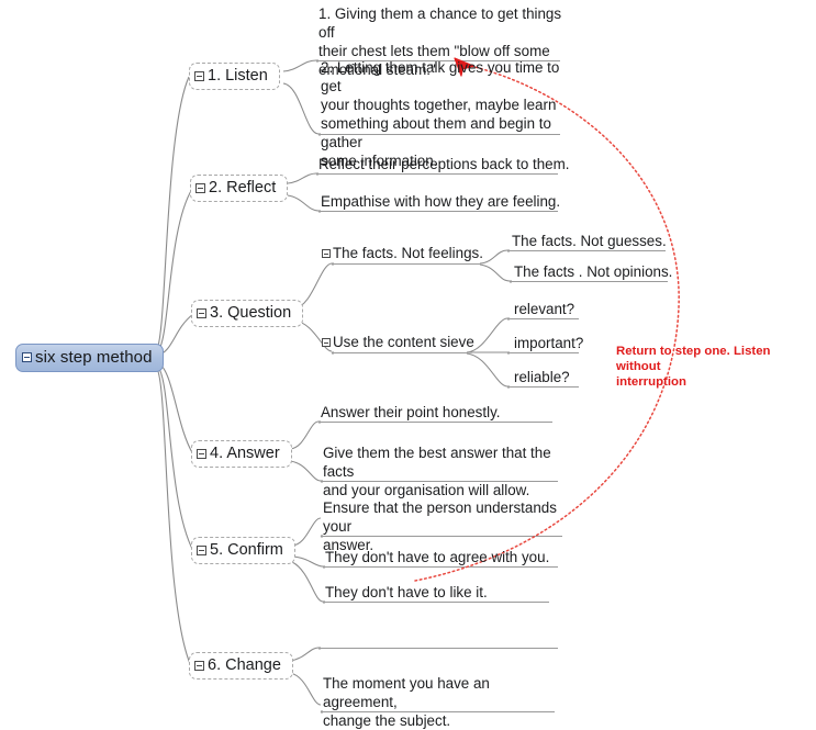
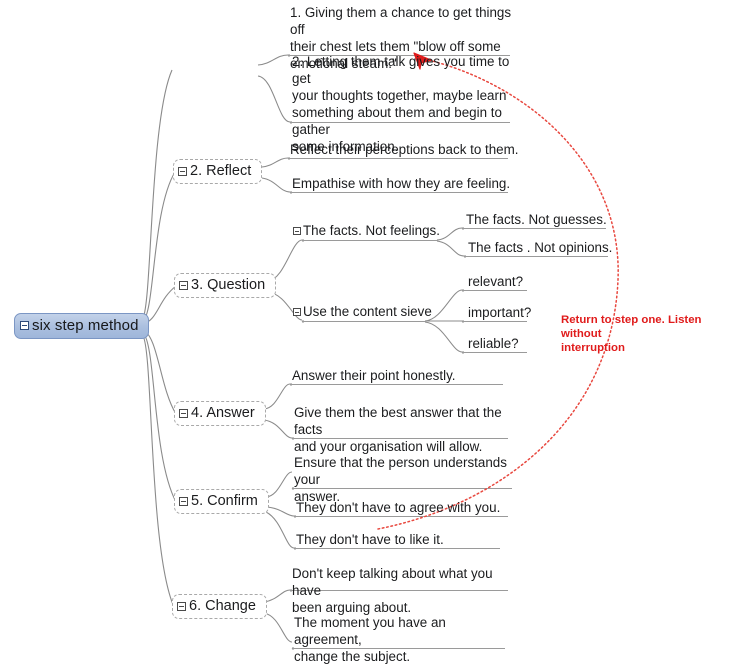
  six step method
- 1. Listen
  2. Reflect
  3. Question
  4. Answer
  5. Confirm
  6. Change
  1. Giving them a chance to get things off
  their chest lets them "blow off some
  emotional steam."
  2. Letting them talk gives you time to get
  your thoughts together, maybe learn
  something about them and begin to gather
  some information.
  Reflect their perceptions back to them.
  Empathise with how they are feeling.
  The facts. Not feelings.
  Use the content sieve
  The facts. Not guesses.
  The facts . Not opinions.
  relevant?
  important?
  reliable?
  Answer their point honestly.
  Give them the best answer that the facts
  and your organisation will allow.
  Ensure that the person understands your
  answer.
  They don't have to agree with you.
  They don't have to like it.
+ Don't keep talking about what you have
+ been arguing about.
  The moment you have an agreement,
  change the subject.
  Return to step one. Listen without
  interruption
